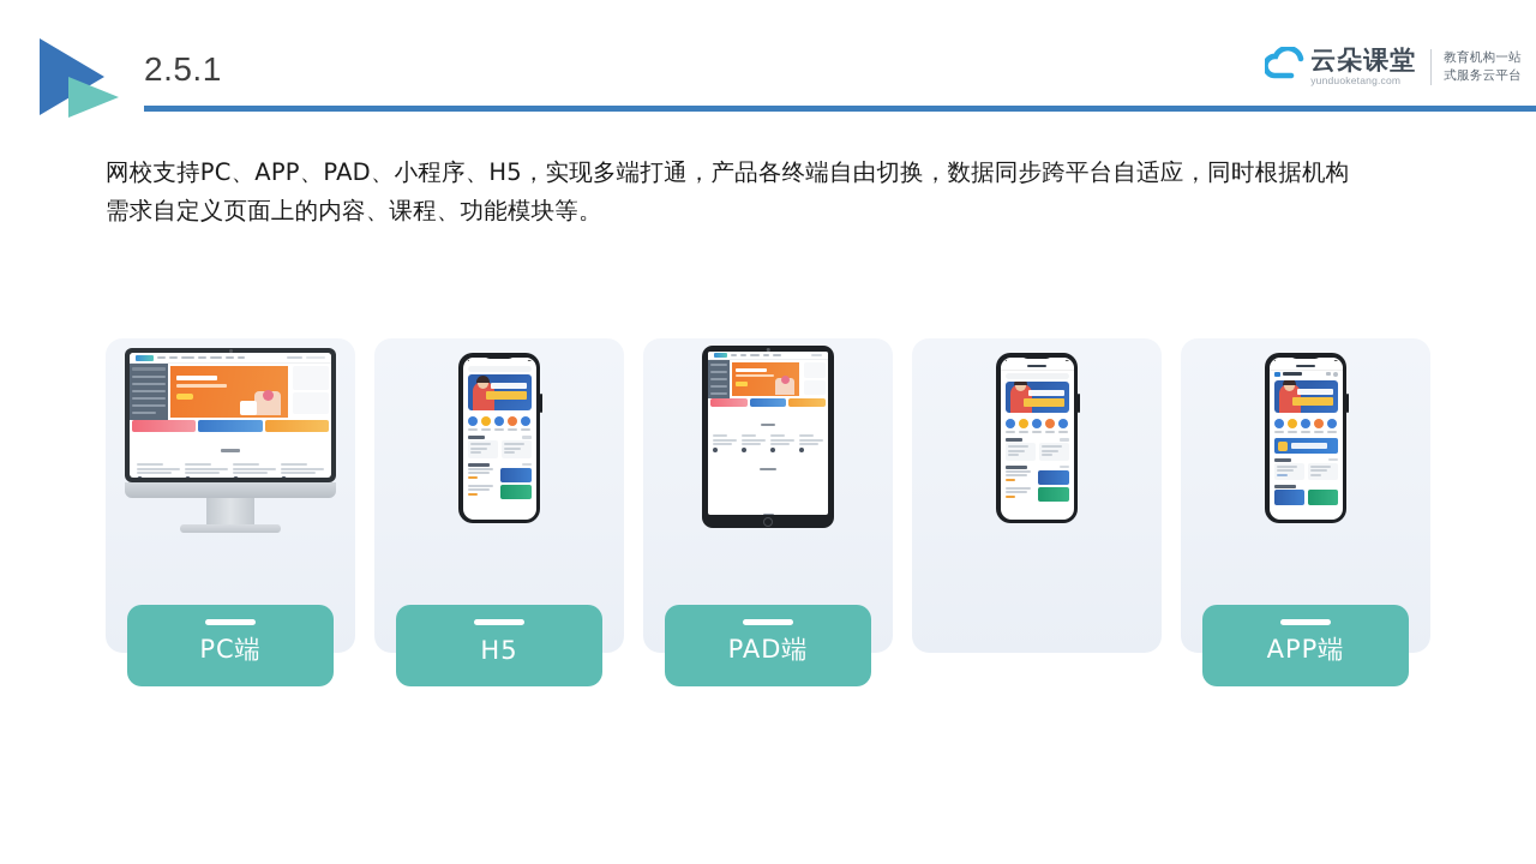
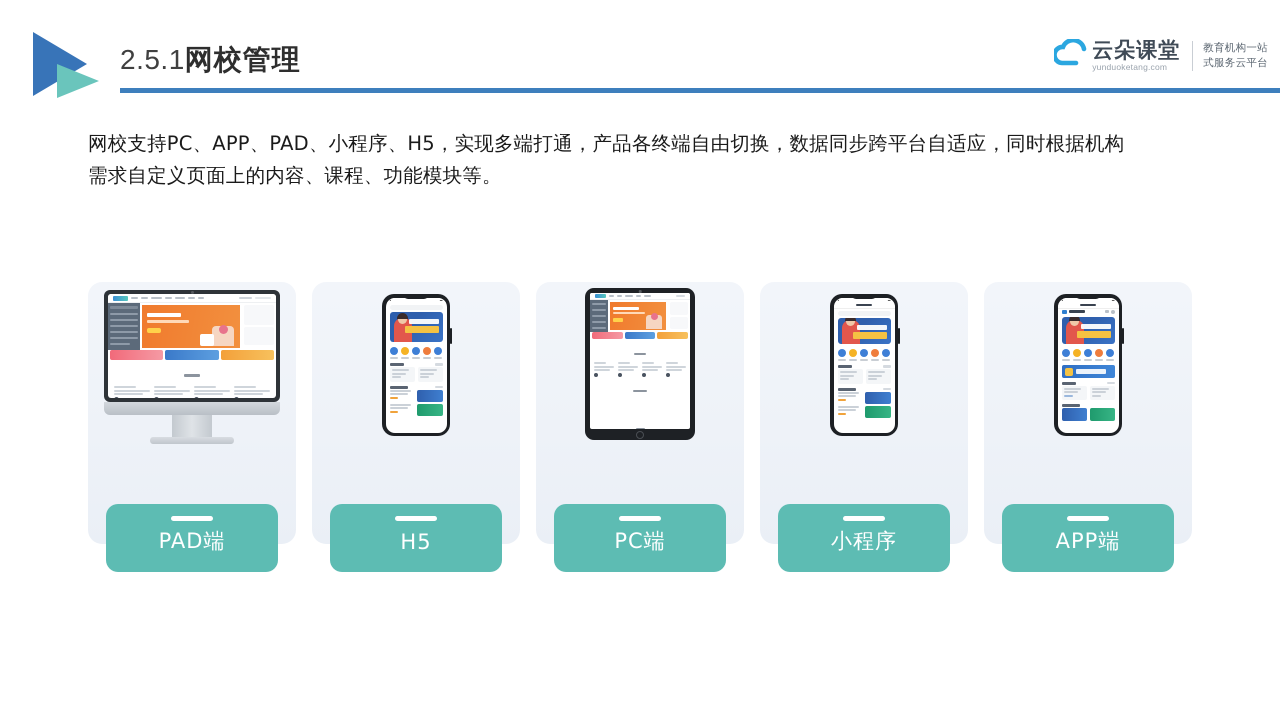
  2.5.1
+ 网校管理
  云朵课堂
  yunduoketang.com
  教育机构一站
  式服务云平台
  网校支持PC、APP、PAD、小程序、H5，实现多端打通，产品各终端自由切换，数据同步跨平台自适应，同时根据机构
  需求自定义页面上的内容、课程、功能模块等。
- PC端
+ PAD端
  H5
- PAD端
+ PC端
+ 小程序
  APP端
